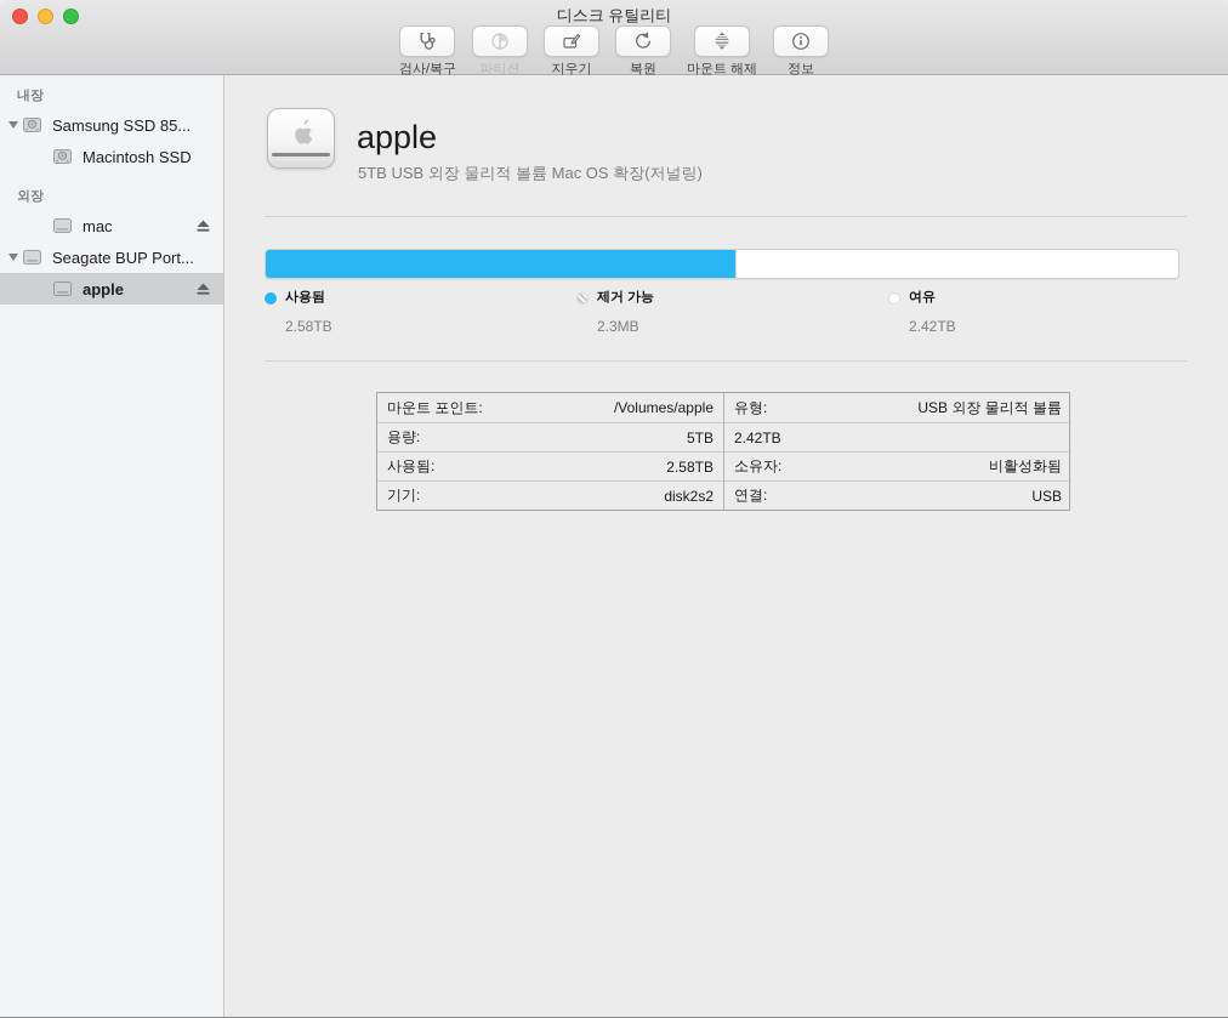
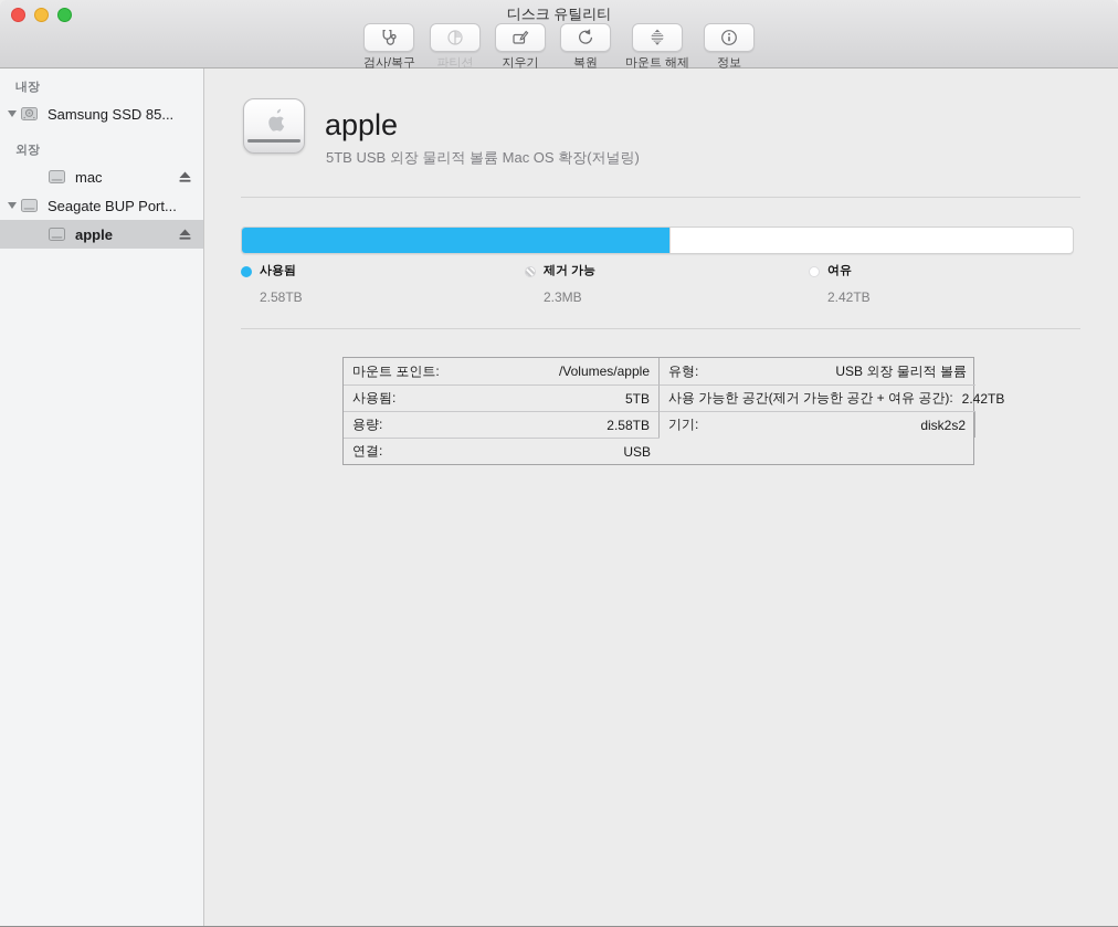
  디스크 유틸리티
  검사/복구
  파티션
  지우기
  복원
  마운트 해제
  정보
  내장
  Samsung SSD 85...
- Macintosh SSD
  외장
  mac
  Seagate BUP Port...
  apple
  apple
  5TB USB 외장 물리적 볼륨 Mac OS 확장(저널링)
  사용됨
  2.58TB
  제거 가능
  2.3MB
  여유
  2.42TB
  마운트 포인트:
  /Volumes/apple
  유형:
  USB 외장 물리적 볼륨
- 용량:
+ 사용됨:
  5TB
+ 사용 가능한 공간(제거 가능한 공간 + 여유 공간):
  2.42TB
- 사용됨:
+ 용량:
  2.58TB
- 소유자:
- 비활성화됨
  기기:
  disk2s2
  연결:
  USB
